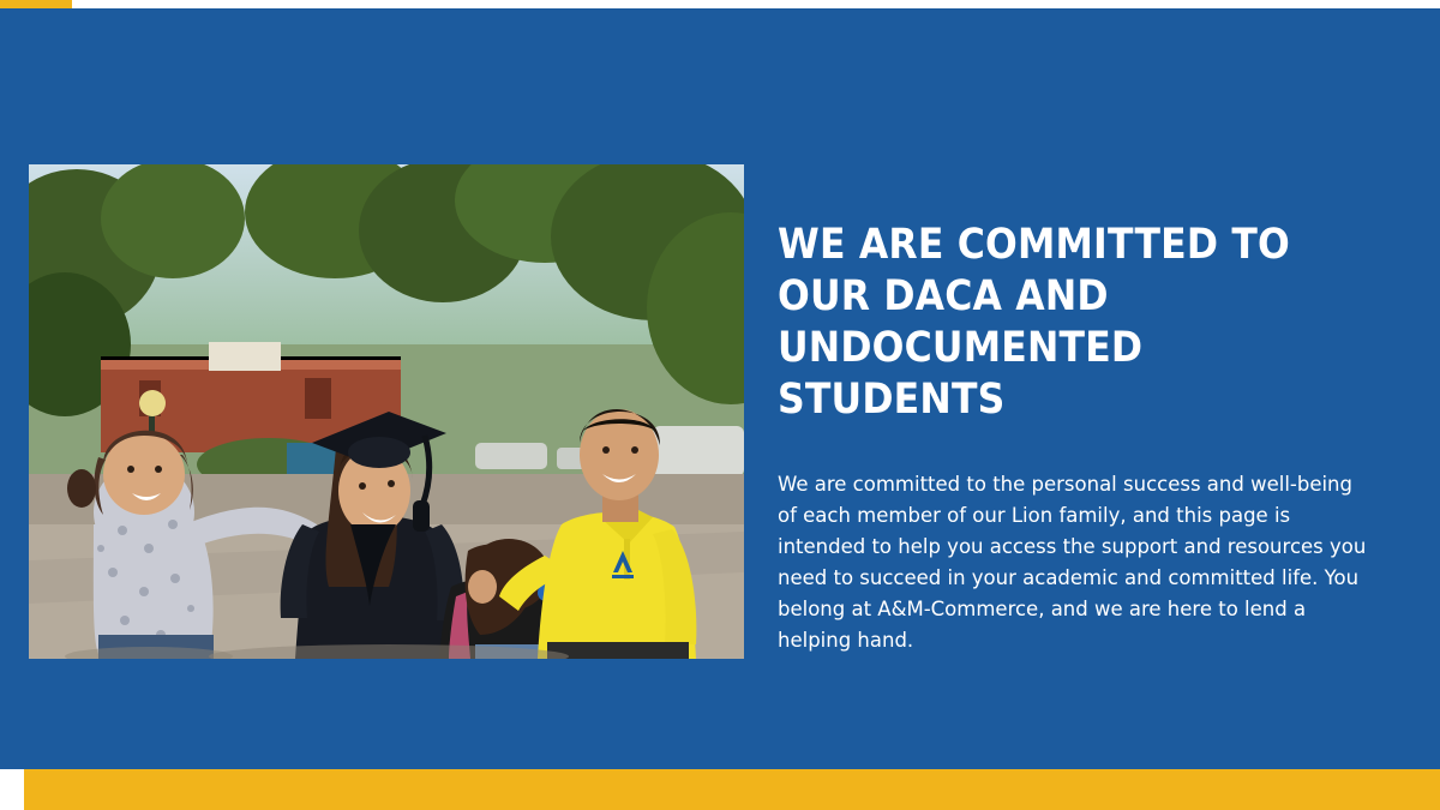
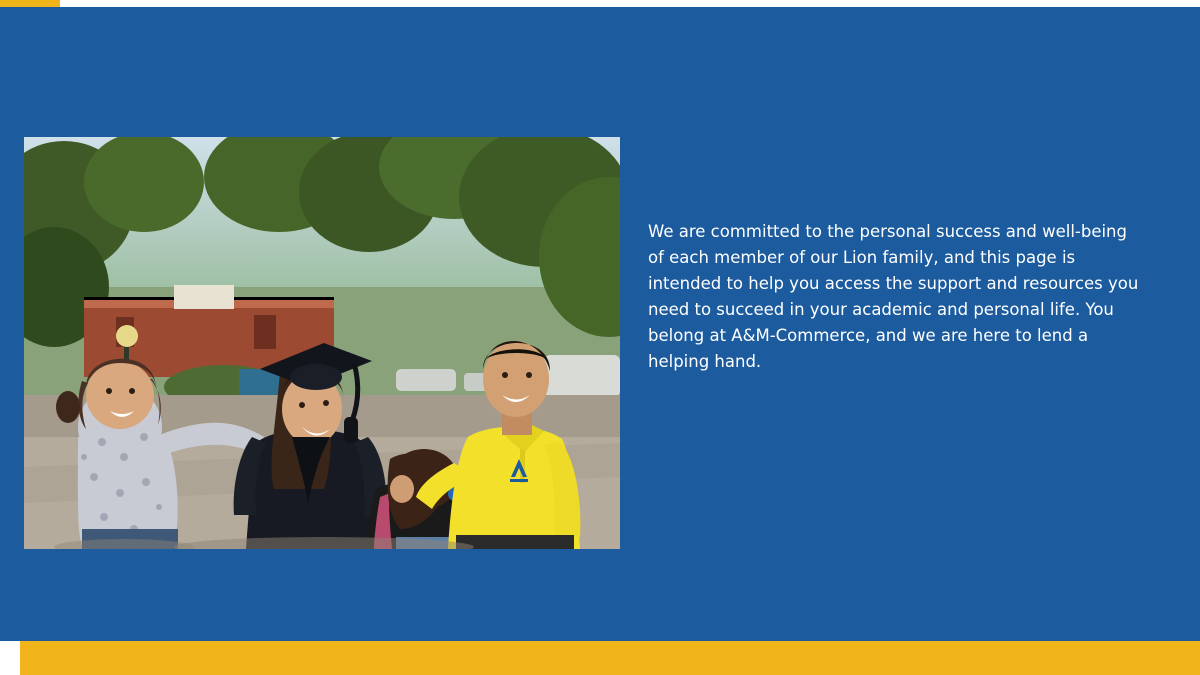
- WE ARE COMMITTED TO OUR DACA AND UNDOCUMENTED STUDENTS
- We are committed to the personal success and well-being of each member of our Lion family, and this page is intended to help you access the support and resources you need to succeed in your academic and committed life. You belong at A&M-Commerce, and we are here to lend a helping hand.
+ We are committed to the personal success and well-being of each member of our Lion family, and this page is intended to help you access the support and resources you need to succeed in your academic and personal life. You belong at A&M-Commerce, and we are here to lend a helping hand.
